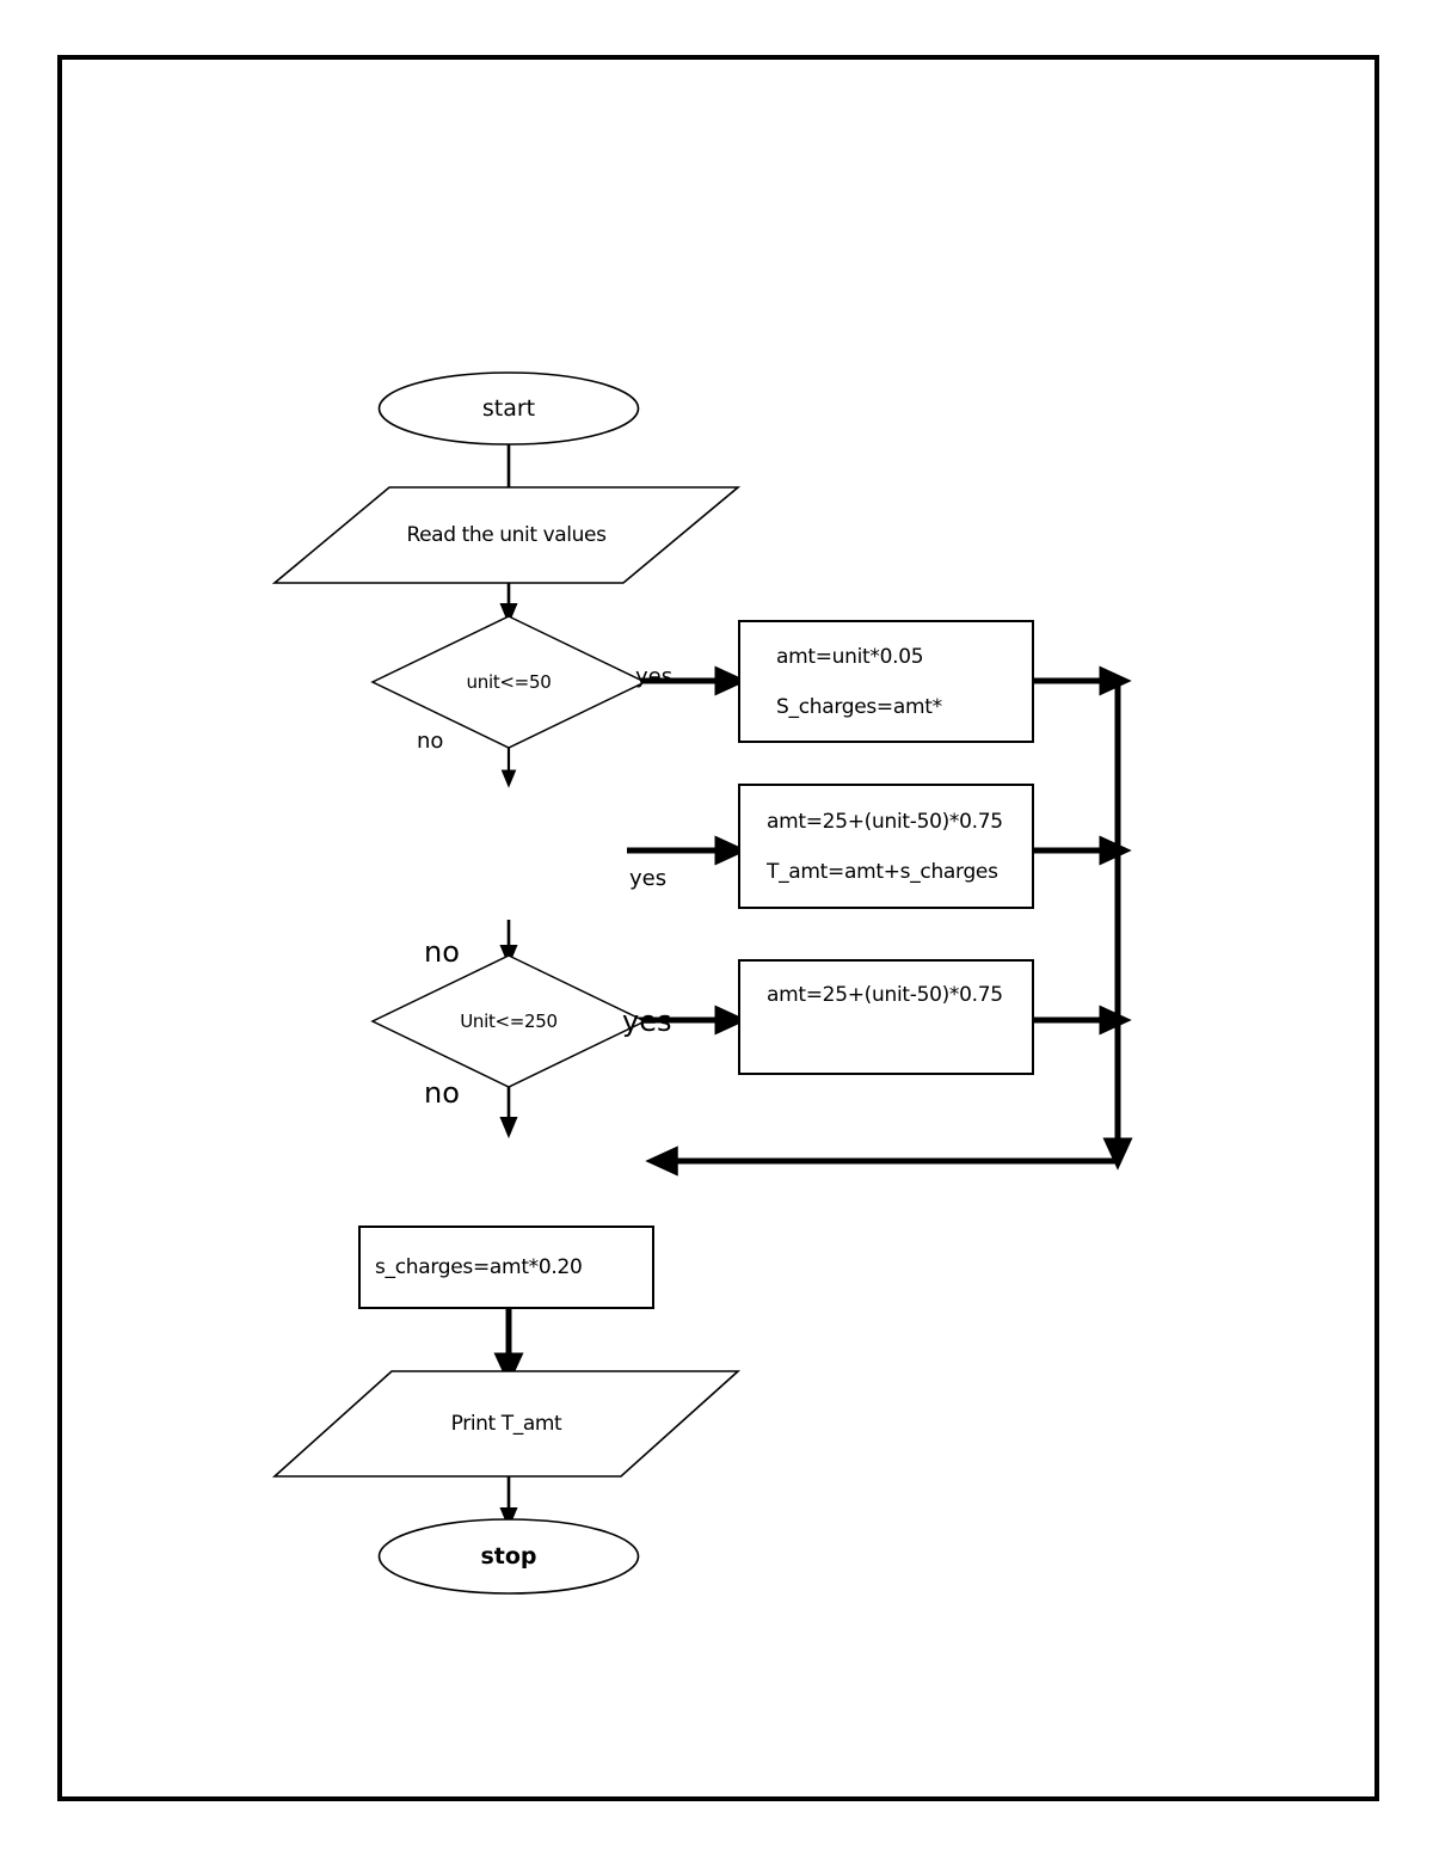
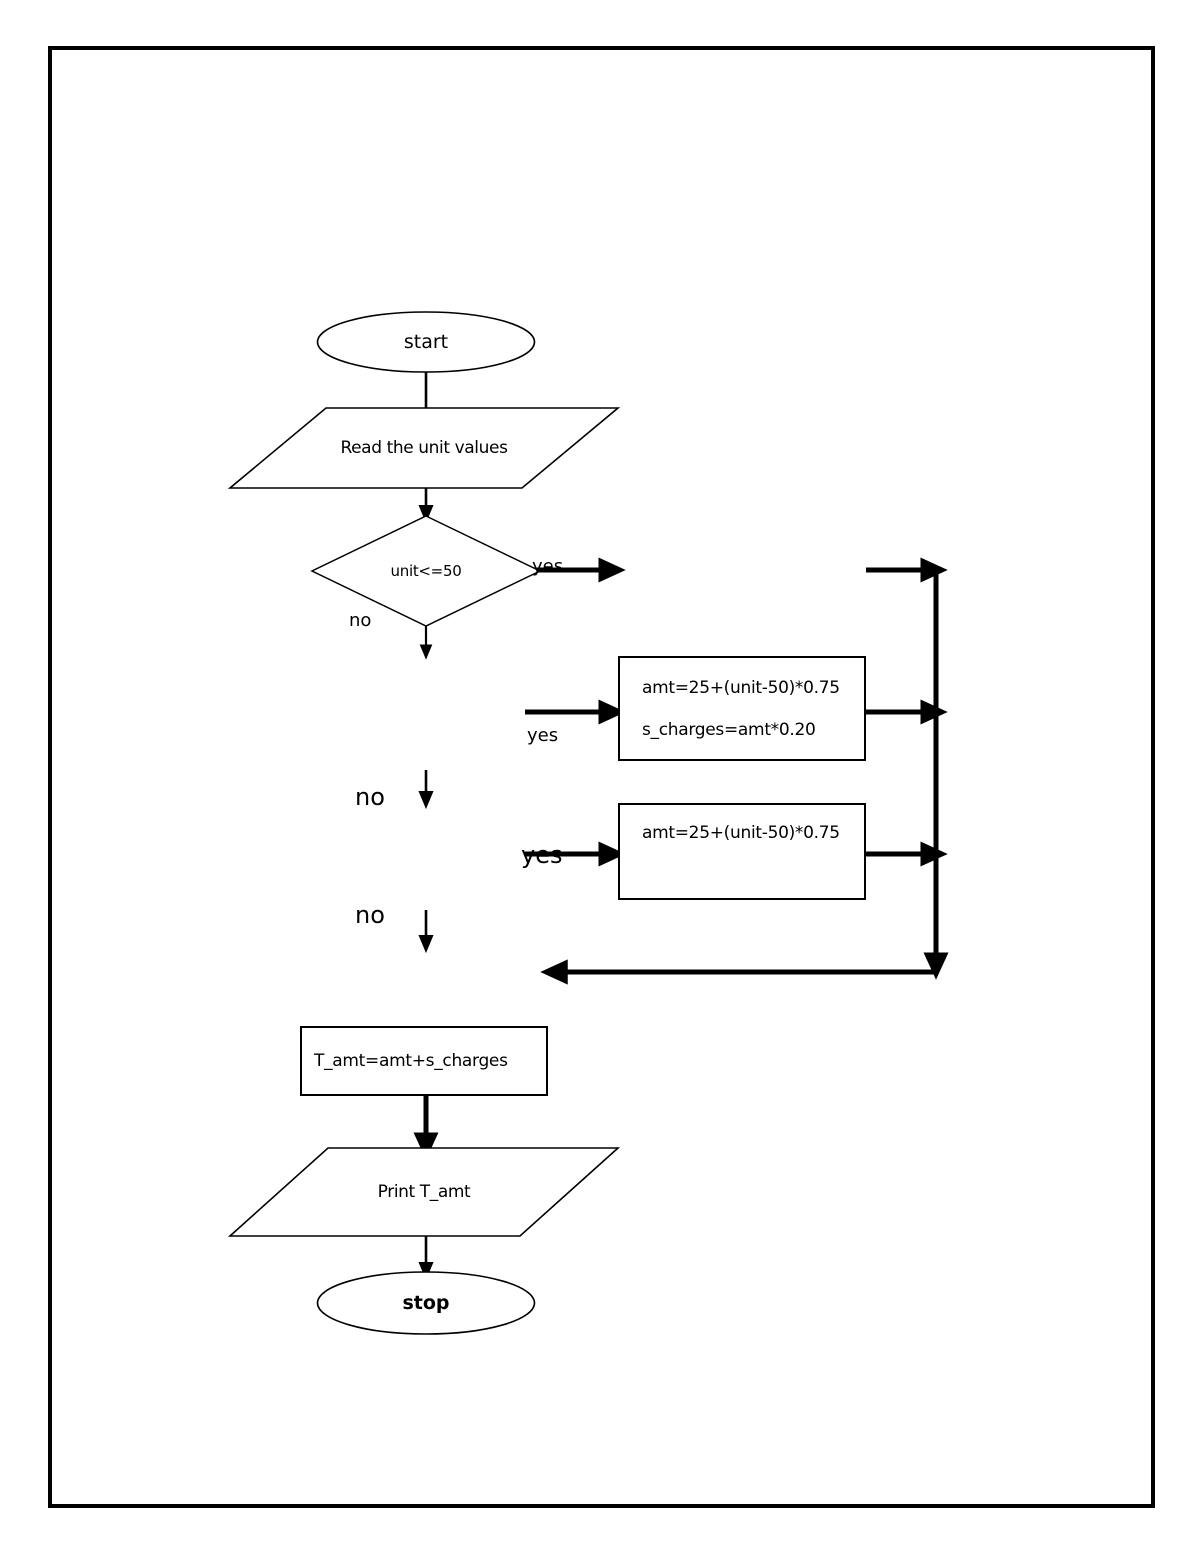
  start
  Read the unit values
  unit<=50
- amt=unit*0.05
- S_charges=amt*
  amt=25+(unit-50)*0.75
- T_amt=amt+s_charges
+ s_charges=amt*0.20
- Unit<=250
  amt=25+(unit-50)*0.75
- s_charges=amt*0.20
+ T_amt=amt+s_charges
  Print T_amt
  stop
  yes
  no
  yes
  no
  yes
  no
